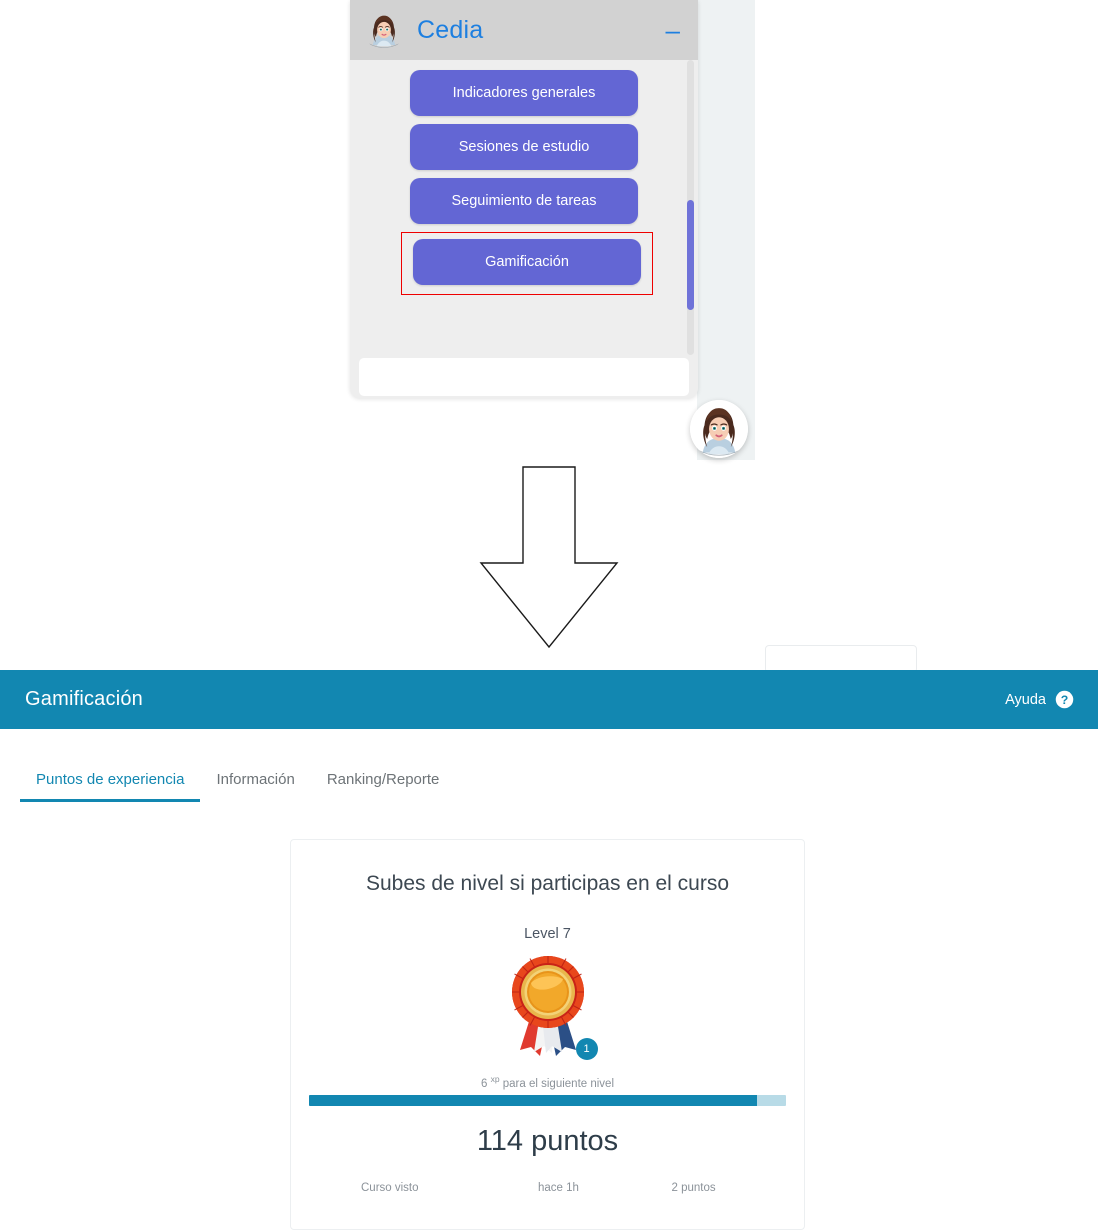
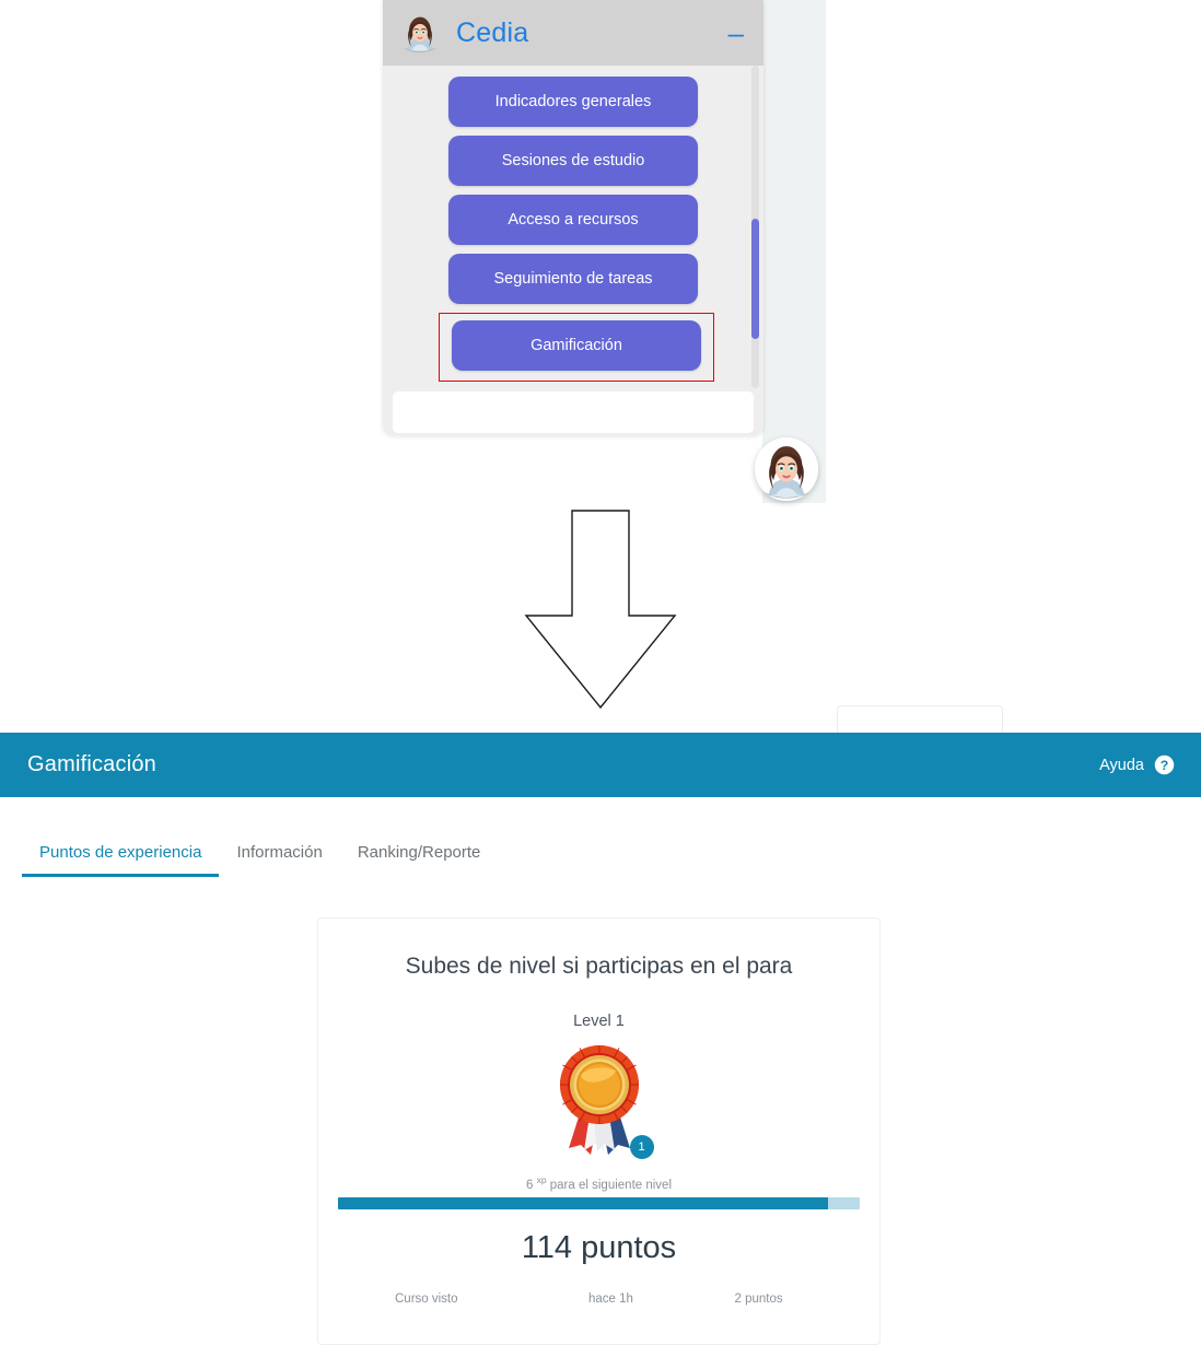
  Cedia
  –
  Indicadores generales
  Sesiones de estudio
+ Acceso a recursos
  Seguimiento de tareas
  Gamificación
  Gamificación
  Ayuda
  ?
  Puntos de experiencia
  Información
  Ranking/Reporte
- Subes de nivel si participas en el curso
+ Subes de nivel si participas en el para
- Level 7
+ Level 1
  1
  6 xp para el siguiente nivel
  114 puntos
  Curso visto	hace 1h	2 puntos
